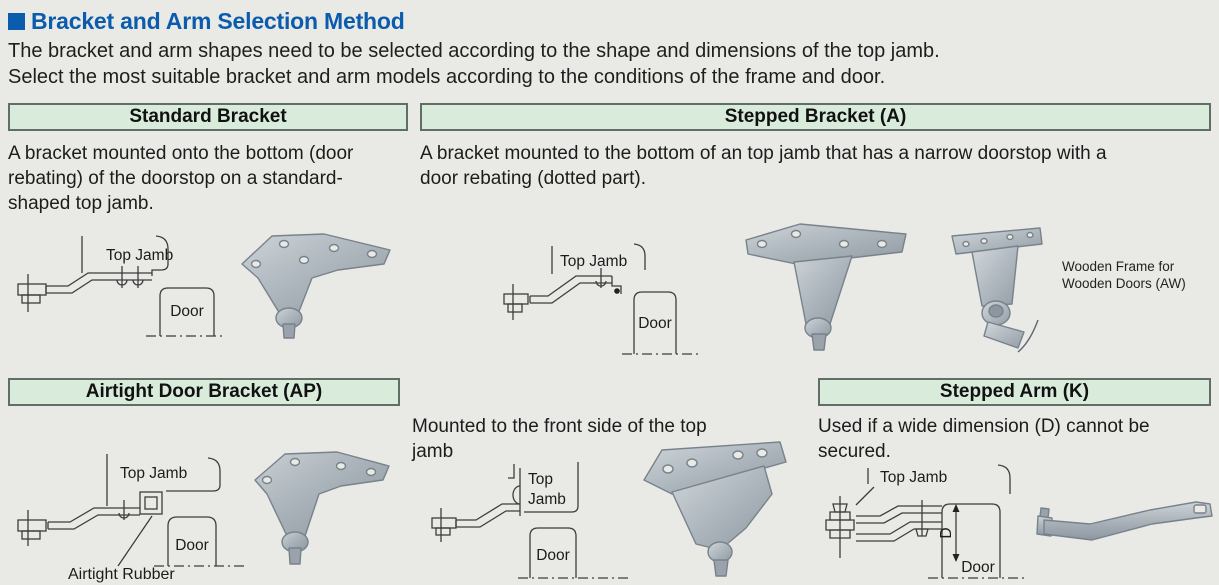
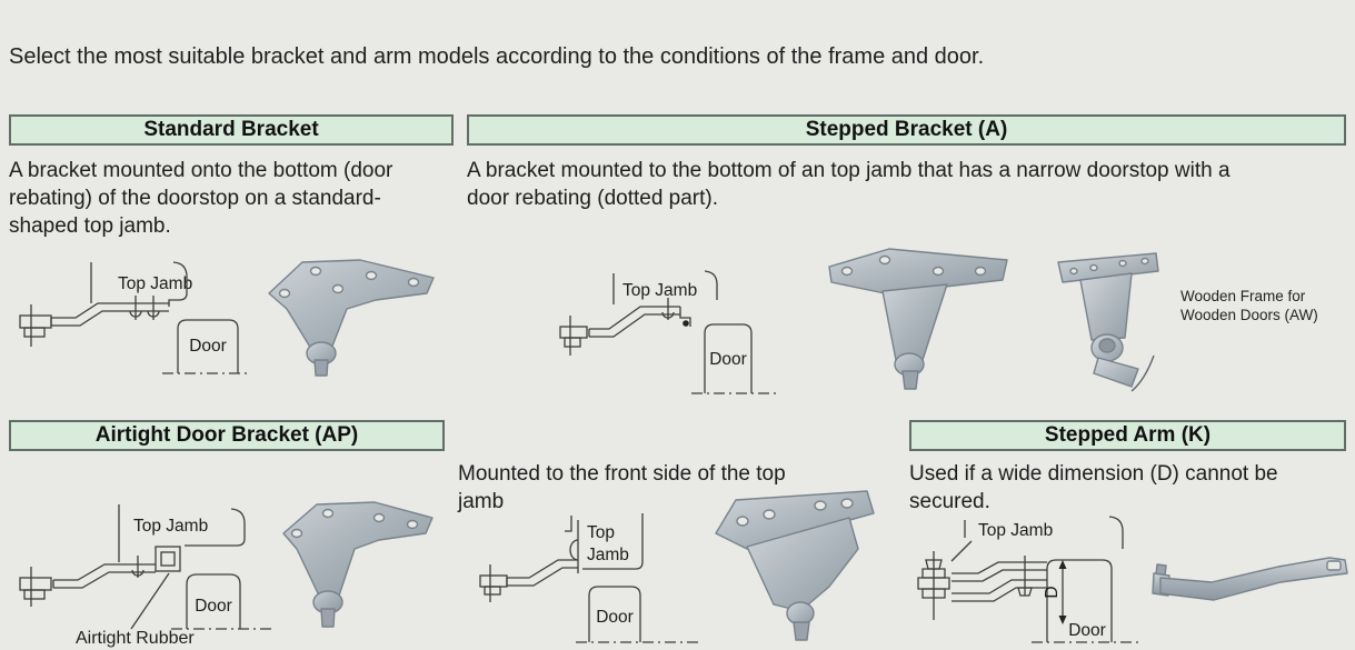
- Bracket and Arm Selection Method
- The bracket and arm shapes need to be selected according to the shape and dimensions of the top jamb.
  Select the most suitable bracket and arm models according to the conditions of the frame and door.
  Standard Bracket
  A bracket mounted onto the bottom (door rebating) of the doorstop on a standard-shaped top jamb.
  Top Jamb
  Door
  Stepped Bracket (A)
  A bracket mounted to the bottom of an top jamb that has a narrow doorstop with a door rebating (dotted part).
  Top Jamb
  Door
  Wooden Frame for
  Wooden Doors (AW)
  Airtight Door Bracket (AP)
  Top Jamb
  Door
  Airtight Rubber
  Mounted to the front side of the top jamb
  Top
  Jamb
  Door
  Stepped Arm (K)
  Used if a wide dimension (D) cannot be secured.
  Top Jamb
  Door
